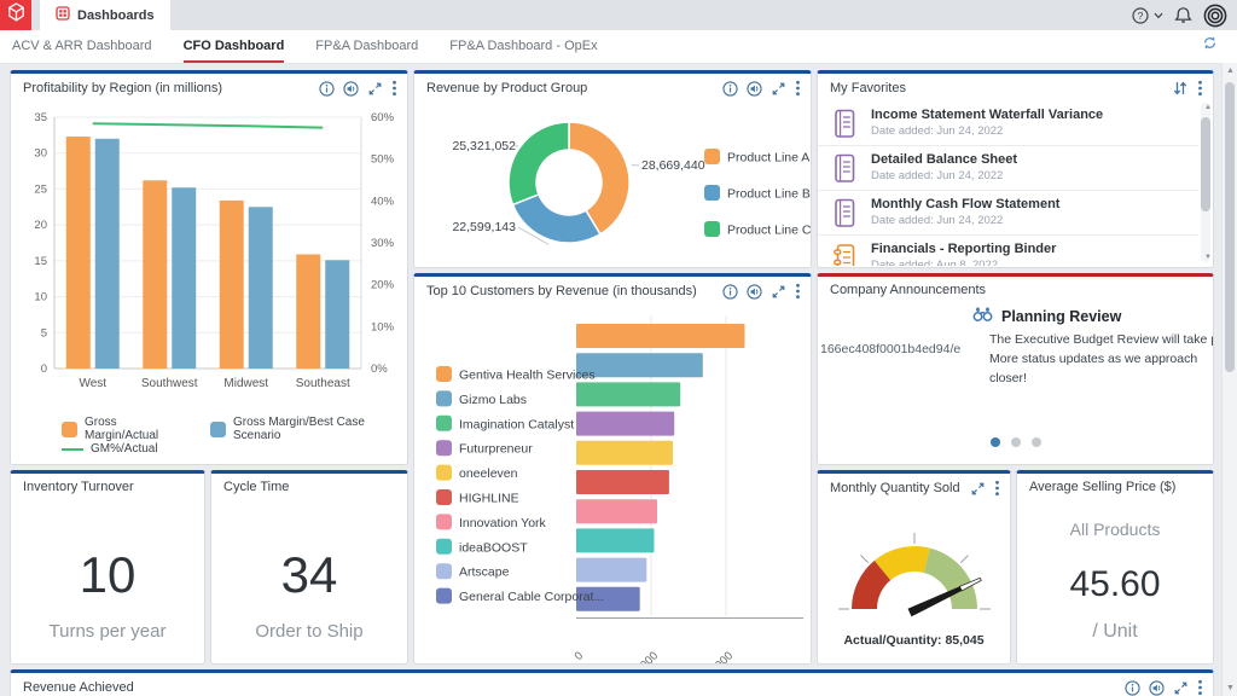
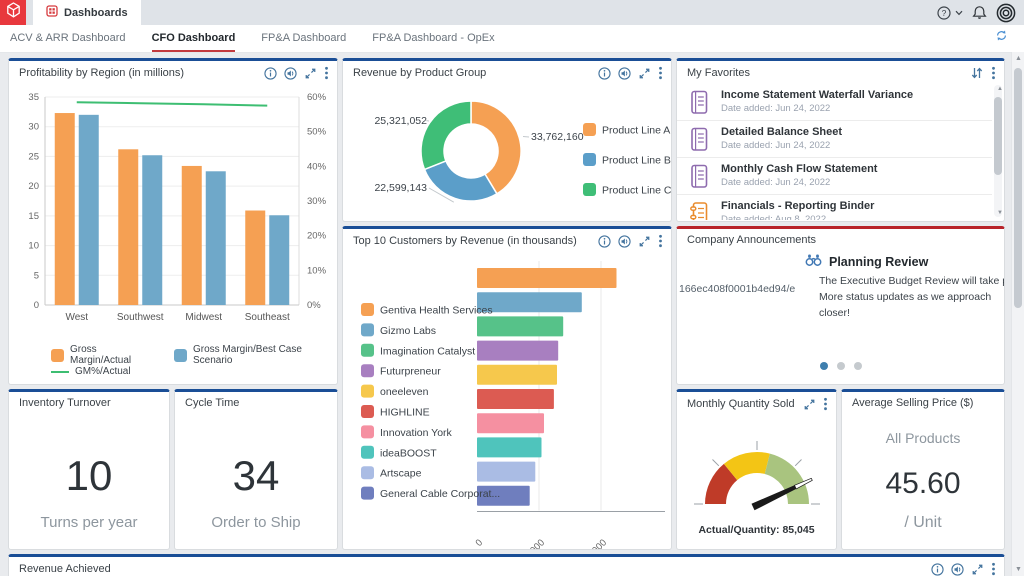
  Dashboards
  ?
  ACV & ARR Dashboard
  CFO Dashboard
  FP&A Dashboard
  FP&A Dashboard - OpEx
  Profitability by Region (in millions)
  0
  5
  10
  15
  20
  25
  30
  35
  0%
  10%
  20%
  30%
  40%
  50%
  60%
  West
  Southwest
  Midwest
  Southeast
  Gross Margin/Actual
  Gross Margin/Best Case Scenario
  GM%/Actual
  Revenue by Product Group
- 28,669,440
+ 33,762,160
  22,599,143
  25,321,052
  Product Line A
  Product Line B
  Product Line C
  My Favorites
  Income Statement Waterfall Variance
  Date added: Jun 24, 2022
  Detailed Balance Sheet
  Date added: Jun 24, 2022
  Monthly Cash Flow Statement
  Date added: Jun 24, 2022
  Financials - Reporting Binder
  Date added: Aug 8, 2022
  Top 10 Customers by Revenue (in thousands)
  Gentiva Health Services
  Gizmo Labs
  Imagination Catalyst
  Futurpreneur
  oneeleven
  HIGHLINE
  Innovation York
  ideaBOOST
  Artscape
  General Cable Corporat...
  Company Announcements
  Planning Review
  More status updates as we approach closer!
  Inventory Turnover
  10
  Turns per year
  Cycle Time
  34
  Order to Ship
  Monthly Quantity Sold
  Actual/Quantity: 85,045
  Average Selling Price ($)
  All Products
  45.60
  / Unit
  Revenue Achieved
